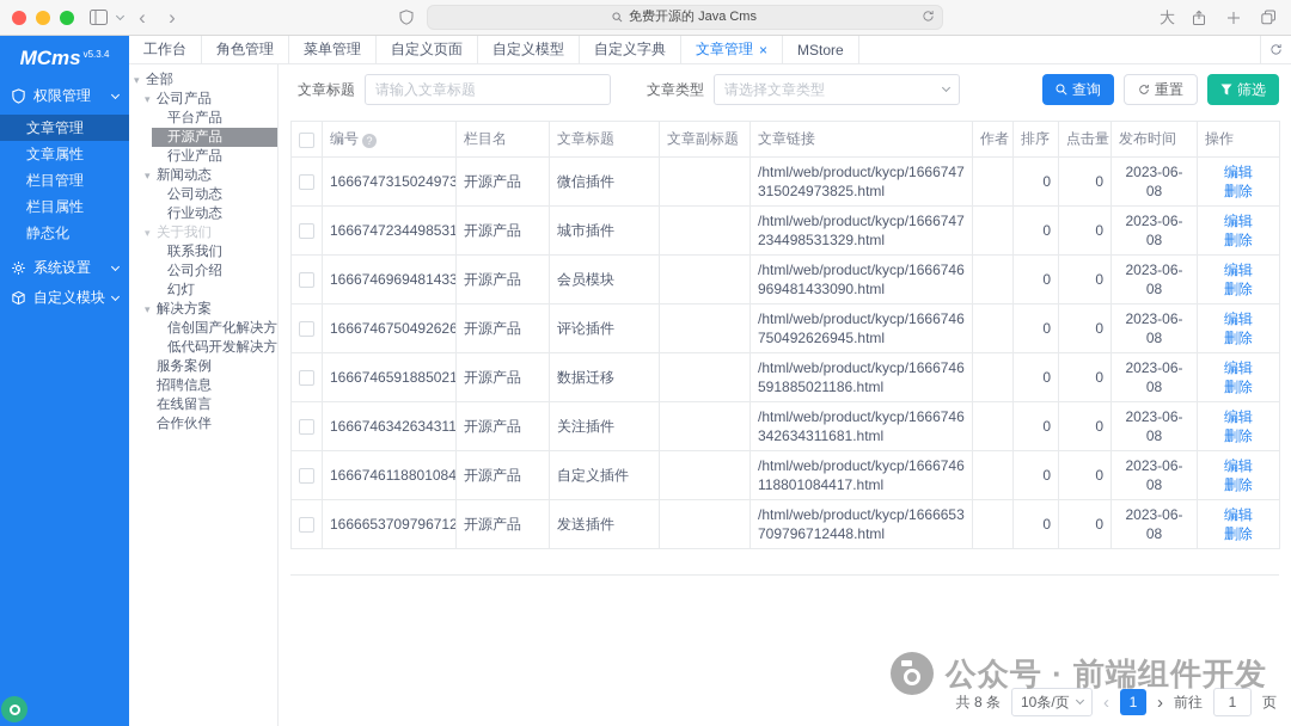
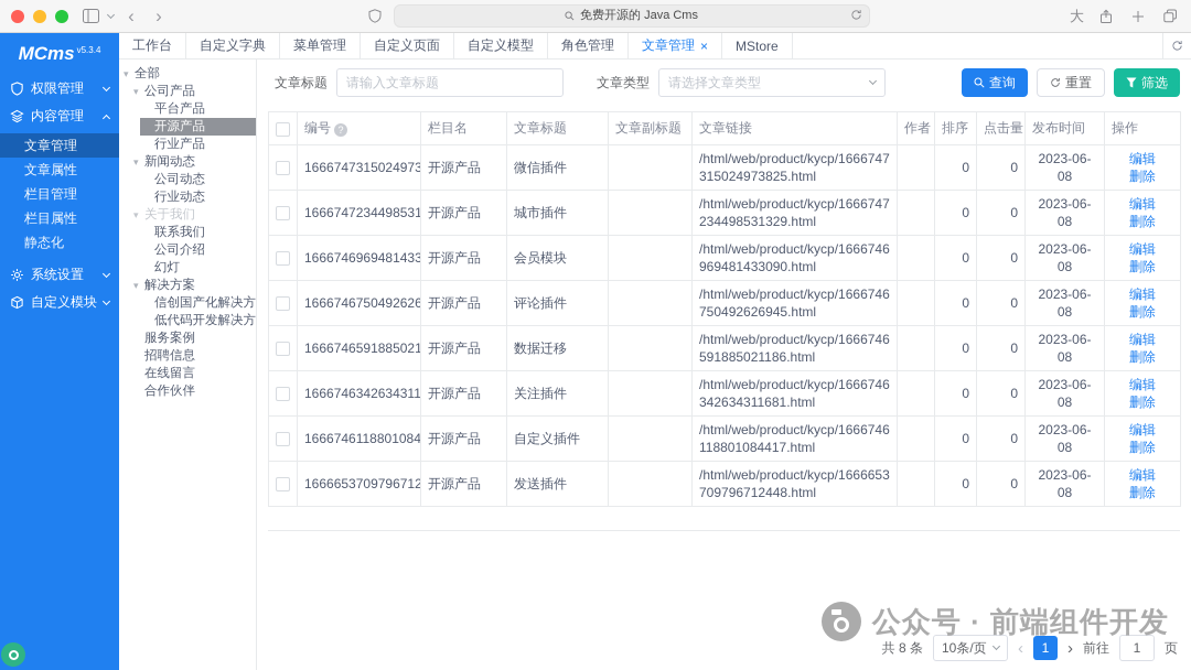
  ‹
  ›
  免费开源的 Java Cms
  大
  MCms
  v5.3.4
  权限管理
+ 内容管理
  文章管理
  文章属性
  栏目管理
  栏目属性
  静态化
  系统设置
  自定义模块
  工作台
- 角色管理
+ 自定义字典
  菜单管理
  自定义页面
  自定义模型
- 自定义字典
+ 角色管理
  文章管理
  ×
  MStore
  ▾
  全部
  ▾
  公司产品
  平台产品
  开源产品
  行业产品
  ▾
  新闻动态
  公司动态
  行业动态
  ▾
  关于我们
  联系我们
  公司介绍
  幻灯
  ▾
  解决方案
  信创国产化解决方
  低代码开发解决方
  服务案例
  招聘信息
  在线留言
  合作伙伴
  文章标题
  请输入文章标题
  文章类型
  请选择文章类型
  查询
  重置
  筛选
  	编号 ?	栏目名	文章标题	文章副标题	文章链接	作者	排序	点击量	发布时间	操作
  	1666747315024973	开源产品	微信插件		/html/web/product/kycp/1666747315024973825.html		0	0	2023-06-08	编辑删除
  	1666747234498531	开源产品	城市插件		/html/web/product/kycp/1666747234498531329.html		0	0	2023-06-08	编辑删除
  	1666746969481433	开源产品	会员模块		/html/web/product/kycp/1666746969481433090.html		0	0	2023-06-08	编辑删除
  	1666746750492626	开源产品	评论插件		/html/web/product/kycp/1666746750492626945.html		0	0	2023-06-08	编辑删除
  	1666746591885021	开源产品	数据迁移		/html/web/product/kycp/1666746591885021186.html		0	0	2023-06-08	编辑删除
  	1666746342634311	开源产品	关注插件		/html/web/product/kycp/1666746342634311681.html		0	0	2023-06-08	编辑删除
  	1666746118801084	开源产品	自定义插件		/html/web/product/kycp/1666746118801084417.html		0	0	2023-06-08	编辑删除
  	1666653709796712	开源产品	发送插件		/html/web/product/kycp/1666653709796712448.html		0	0	2023-06-08	编辑删除
  共 8 条
  10条/页
  ‹
  1
  ›
  前往
  1
  页
  公众号 · 前端组件开发
